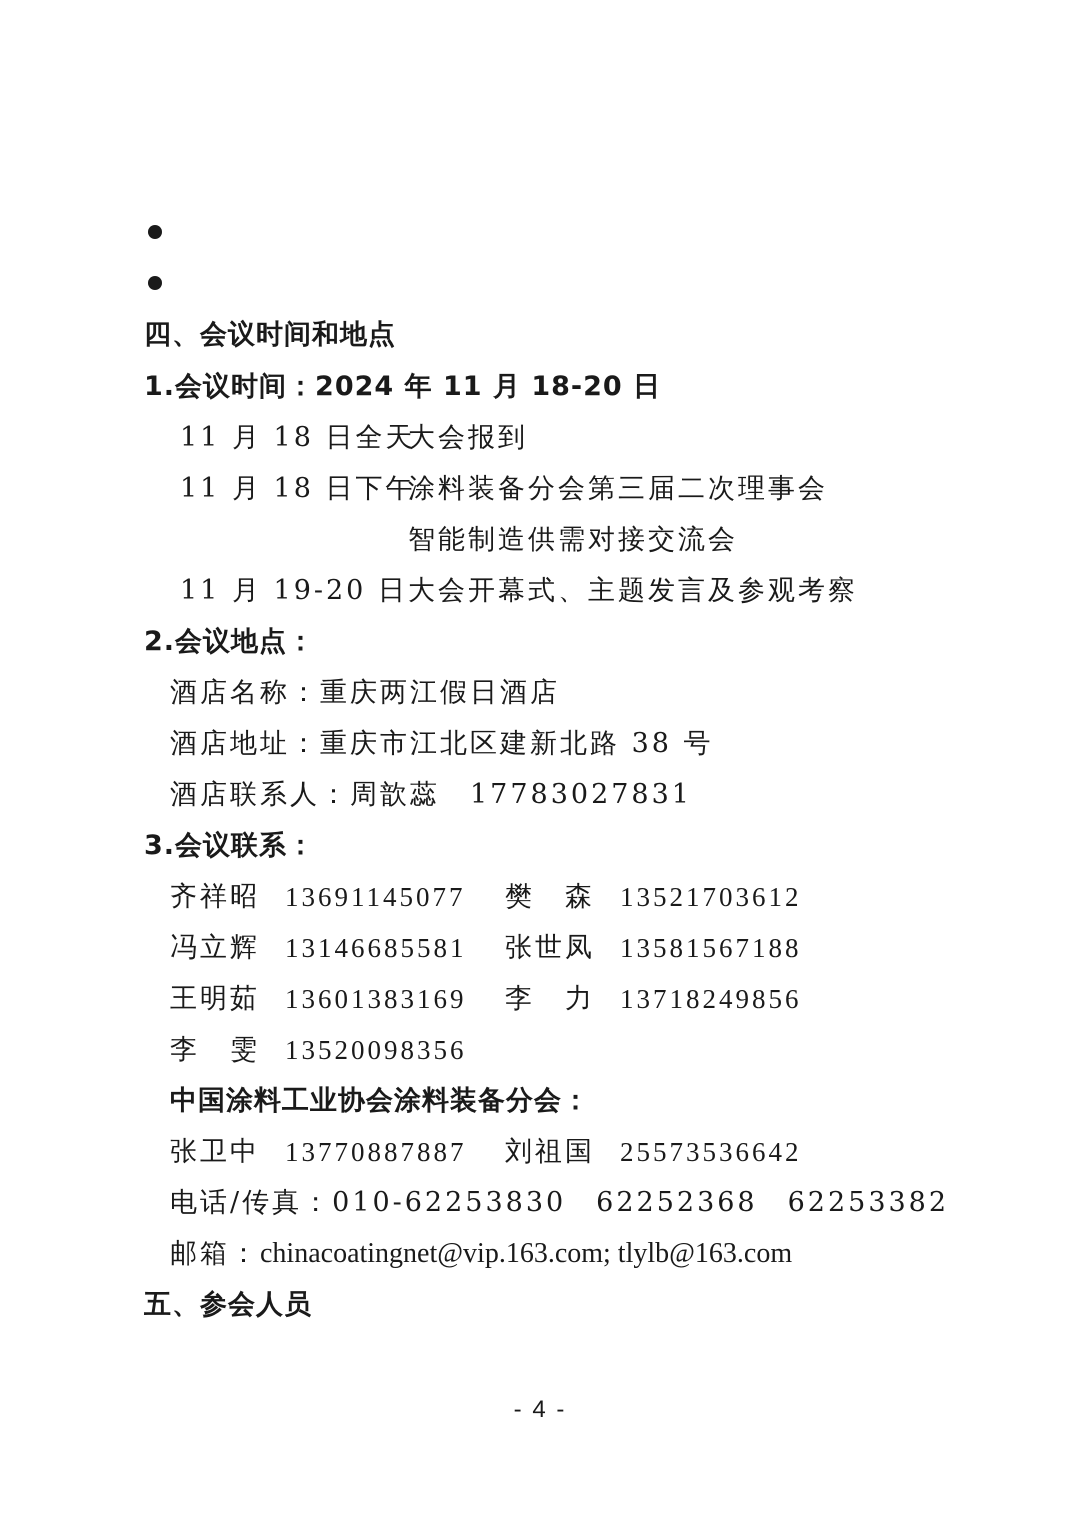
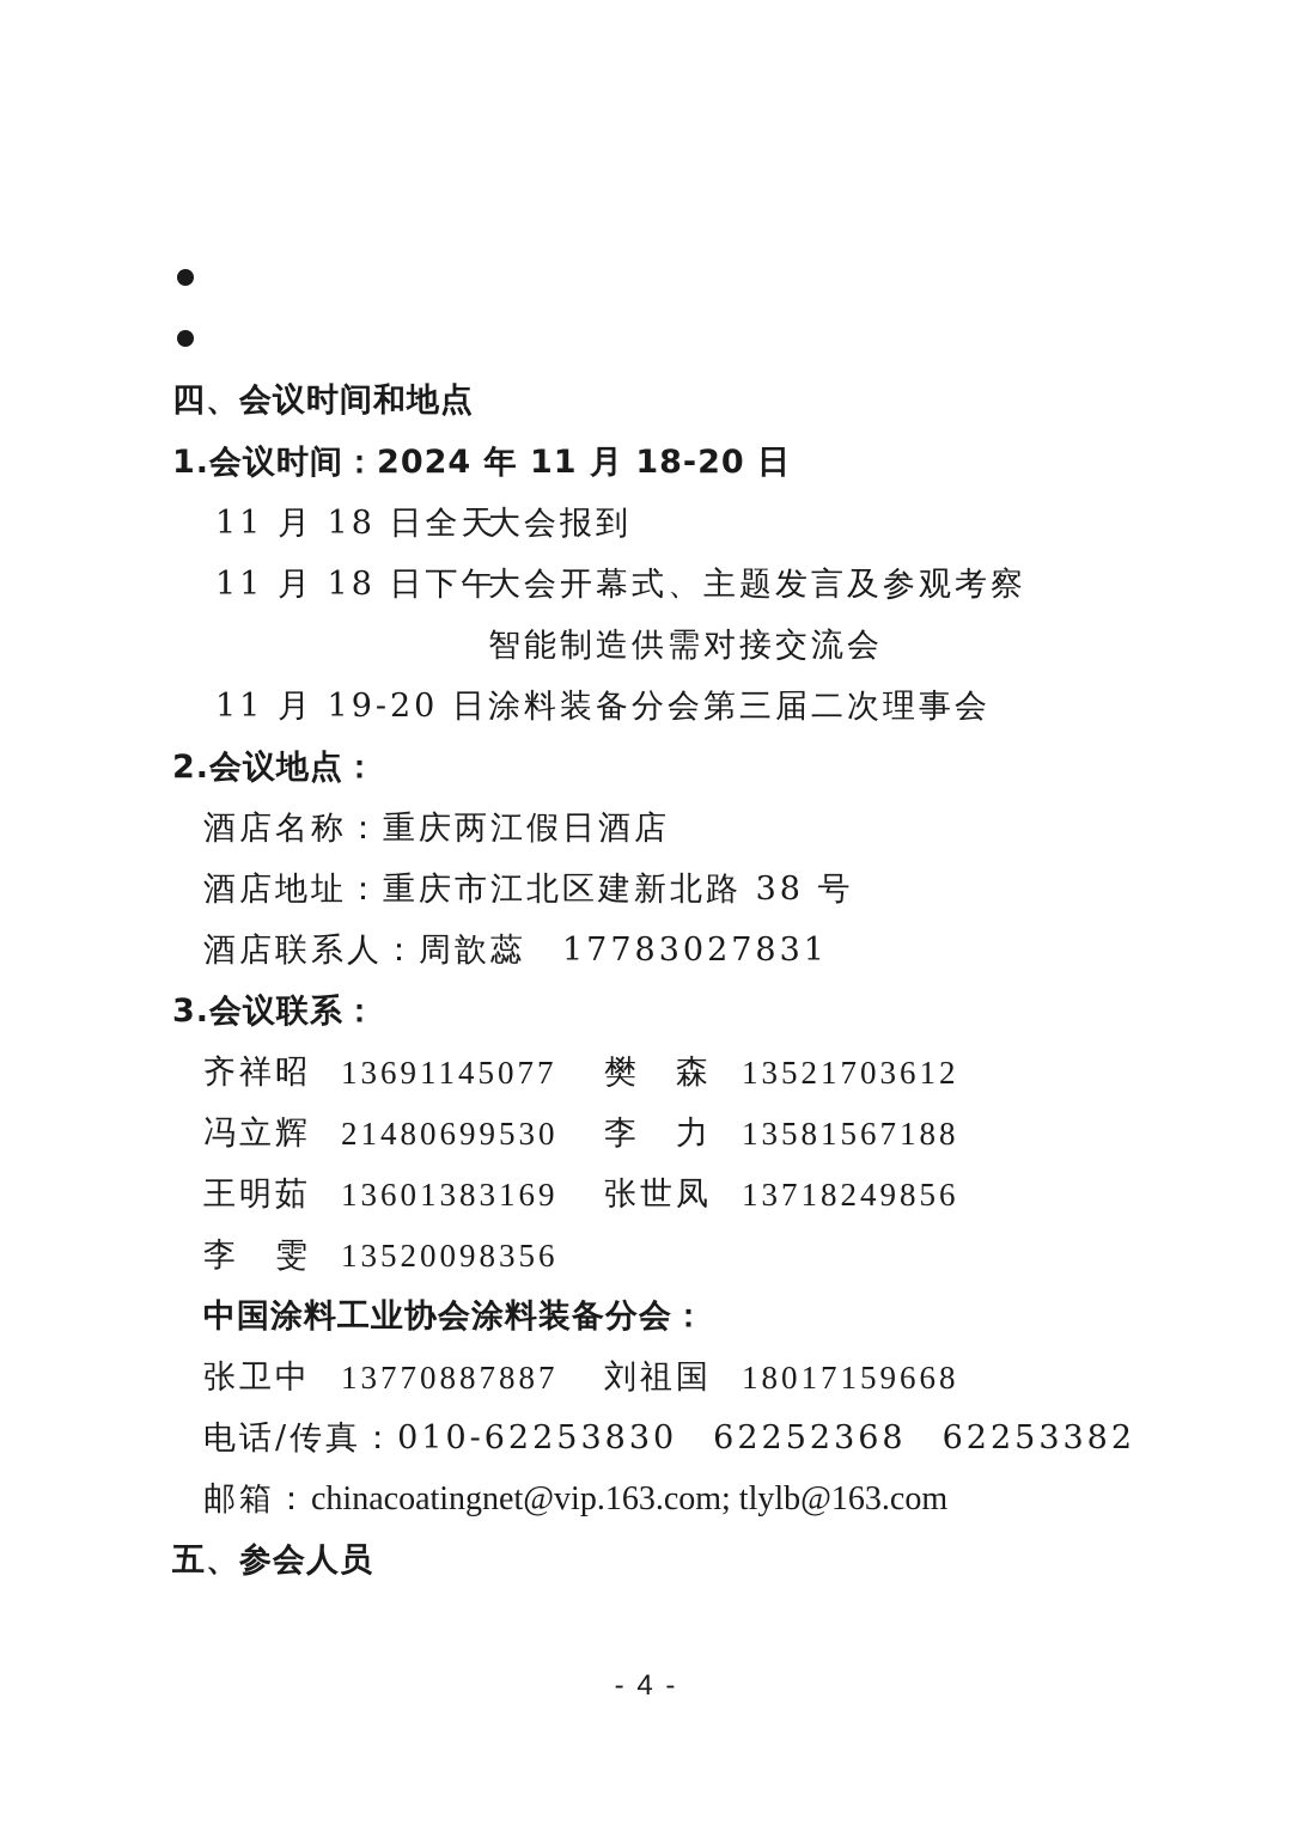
  四、会议时间和地点
  1.会议时间：2024 年 11 月 18-20 日
  11 月 18 日全天
  大会报到
  11 月 18 日下午
- 涂料装备分会第三届二次理事会
+ 大会开幕式、主题发言及参观考察
  智能制造供需对接交流会
  11 月 19-20 日
- 大会开幕式、主题发言及参观考察
+ 涂料装备分会第三届二次理事会
  2.会议地点：
  酒店名称：重庆两江假日酒店
  酒店地址：重庆市江北区建新北路 38 号
  酒店联系人：周歆蕊 17783027831
  3.会议联系：
  齐祥昭
  13691145077
  樊 森
  13521703612
  冯立辉
- 13146685581
+ 21480699530
- 张世凤
+ 李 力
  13581567188
  王明茹
  13601383169
- 李 力
+ 张世凤
  13718249856
  李 雯
  13520098356
  中国涂料工业协会涂料装备分会：
  张卫中
  13770887887
  刘祖国
- 25573536642
+ 18017159668
  电话/传真：010-62253830 62252368 62253382
  邮箱：chinacoatingnet@vip.163.com; tlylb@163.com
  五、参会人员
  - 4 -
